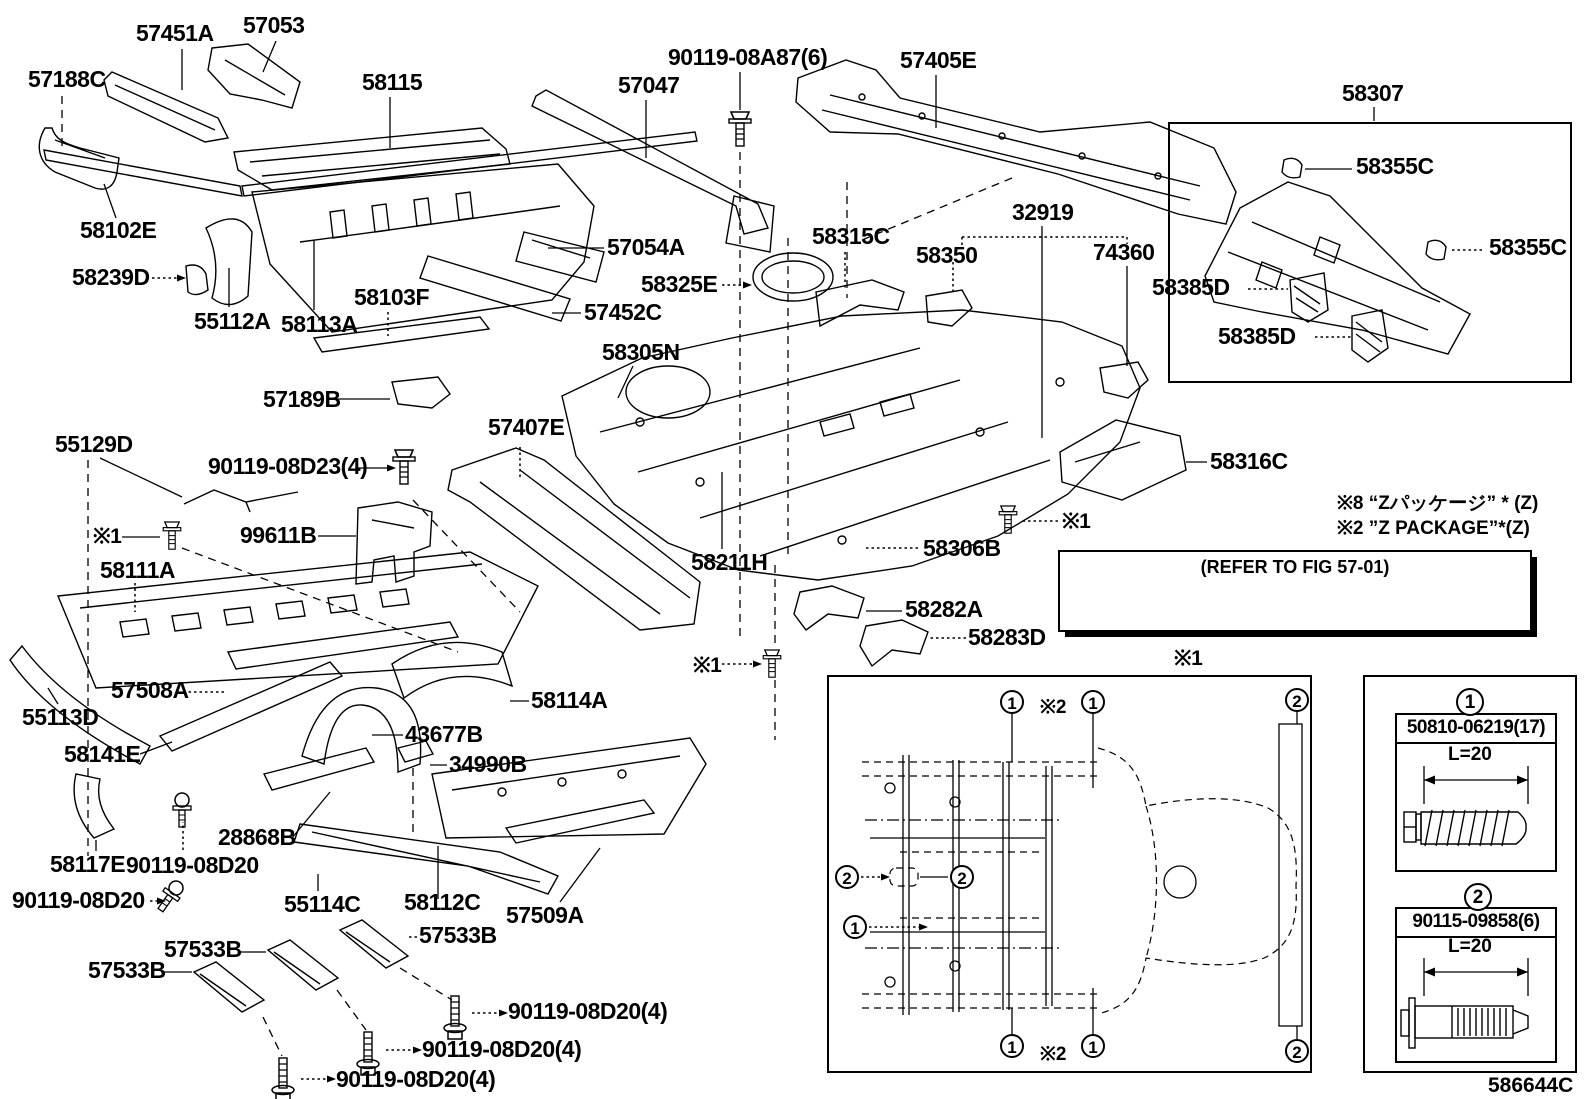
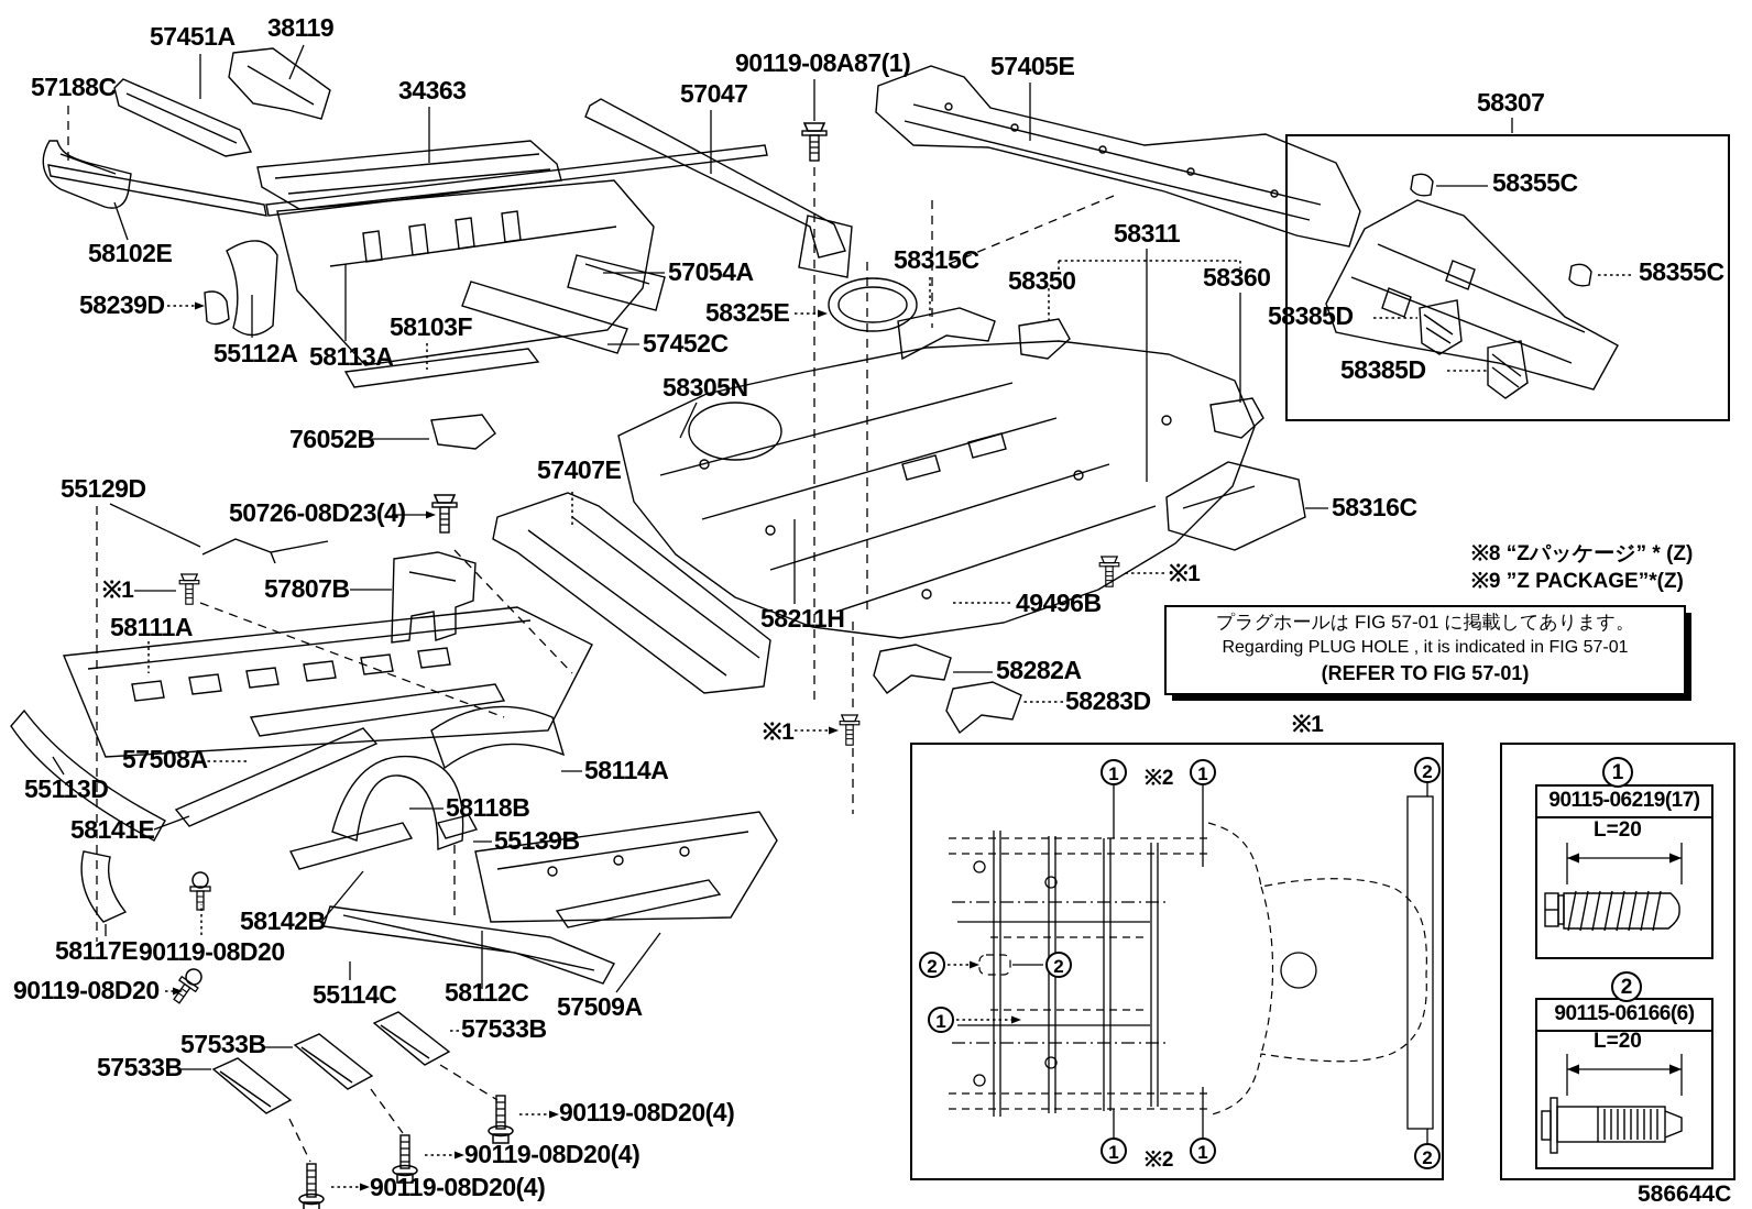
- 50810-06219(17)
+ 90115-06219(17)
- 90115-09858(6)
+ 90115-06166(6)
  L=20
  L=20
  1
  2
  ※8 “Zパッケージ” * (Z)
- ※2 ”Z PACKAGE”*(Z)
+ ※9 ”Z PACKAGE”*(Z)
+ プラグホールは FIG 57-01 に掲載してあります。
+ Regarding PLUG HOLE , it is indicated in FIG 57-01
  (REFER TO FIG 57-01)
  1
  1
  2
  2
  2
  1
  1
  1
  2
  ※2
  ※2
  586644C
  57451A
- 57053
+ 38119
  57188C
- 58115
+ 34363
  57047
- 90119-08A87(6)
+ 90119-08A87(1)
  57405E
  58307
  58355C
  58355C
  58385D
  58385D
  58102E
  58239D
  55112A
  58113A
  58103F
  57054A
  58325E
  57452C
  58315C
  58350
- 32919
+ 58311
- 74360
+ 58360
- 57189B
+ 76052B
  55129D
- 90119-08D23(4)
+ 50726-08D23(4)
  ※1
- 99611B
+ 57807B
  58111A
  57407E
  58305N
  58211H
- 58306B
+ 49496B
  58316C
  ※1
  58282A
  58283D
  ※1
  ※1
  57508A
  55113D
  58141E
  58114A
- 43677B
+ 58118B
- 34990B
+ 55139B
- 28868B
+ 58142B
  58117E
  90119-08D20
  90119-08D20
  55114C
  58112C
  57509A
  57533B
  57533B
  57533B
  90119-08D20(4)
  90119-08D20(4)
  90119-08D20(4)
